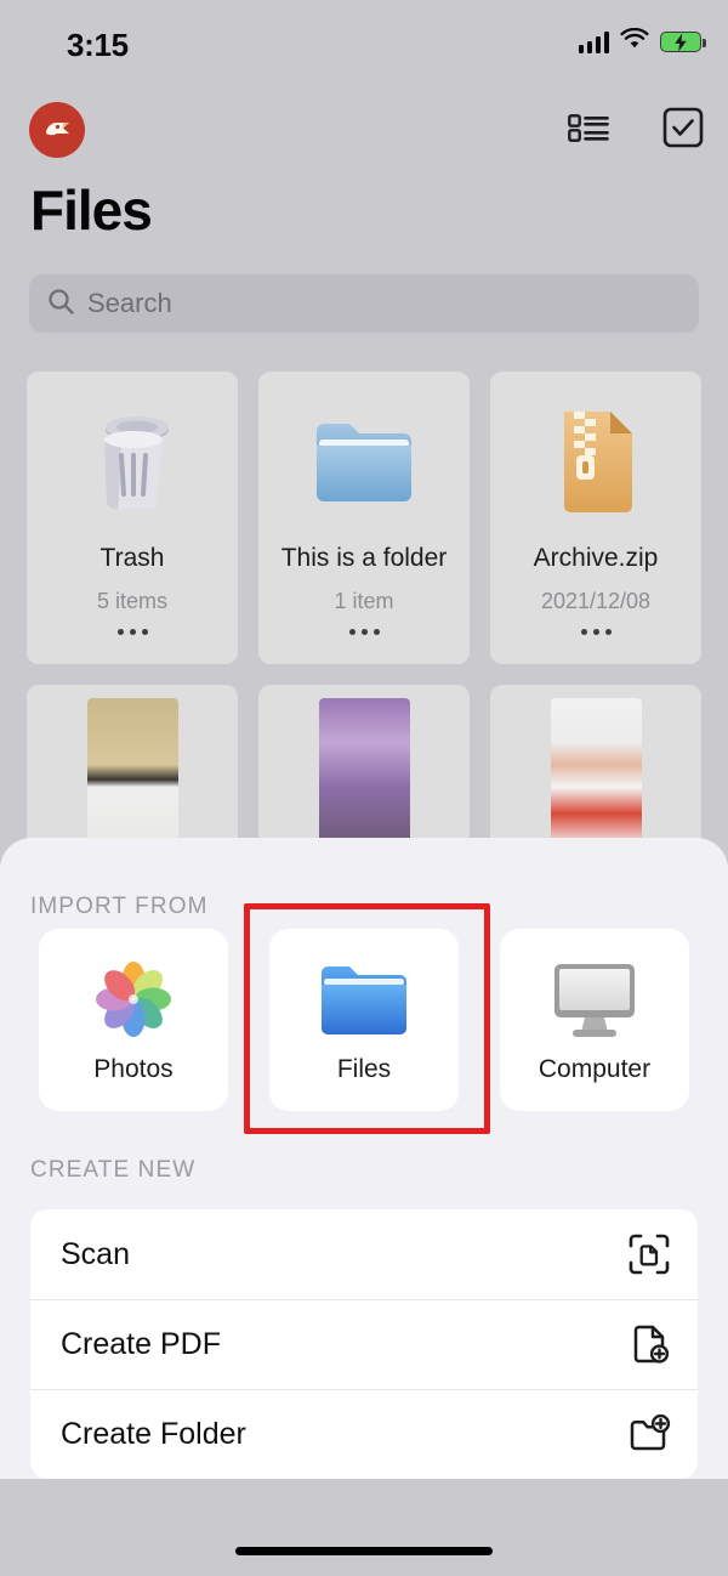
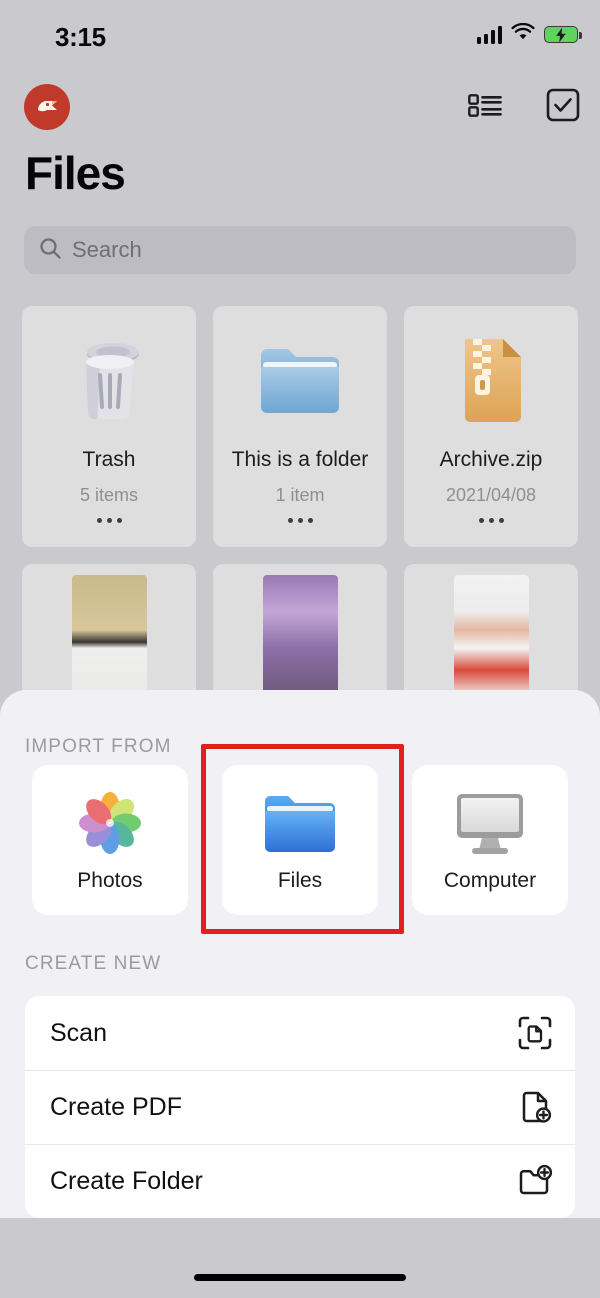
  3:15
  Files
  Search
  Trash
  5 items
  This is a folder
  1 item
  Archive.zip
- 2021/12/08
+ 2021/04/08
  IMPORT FROM
  CREATE NEW
  Photos
  Files
  Computer
  Scan
  Create PDF
  Create Folder
